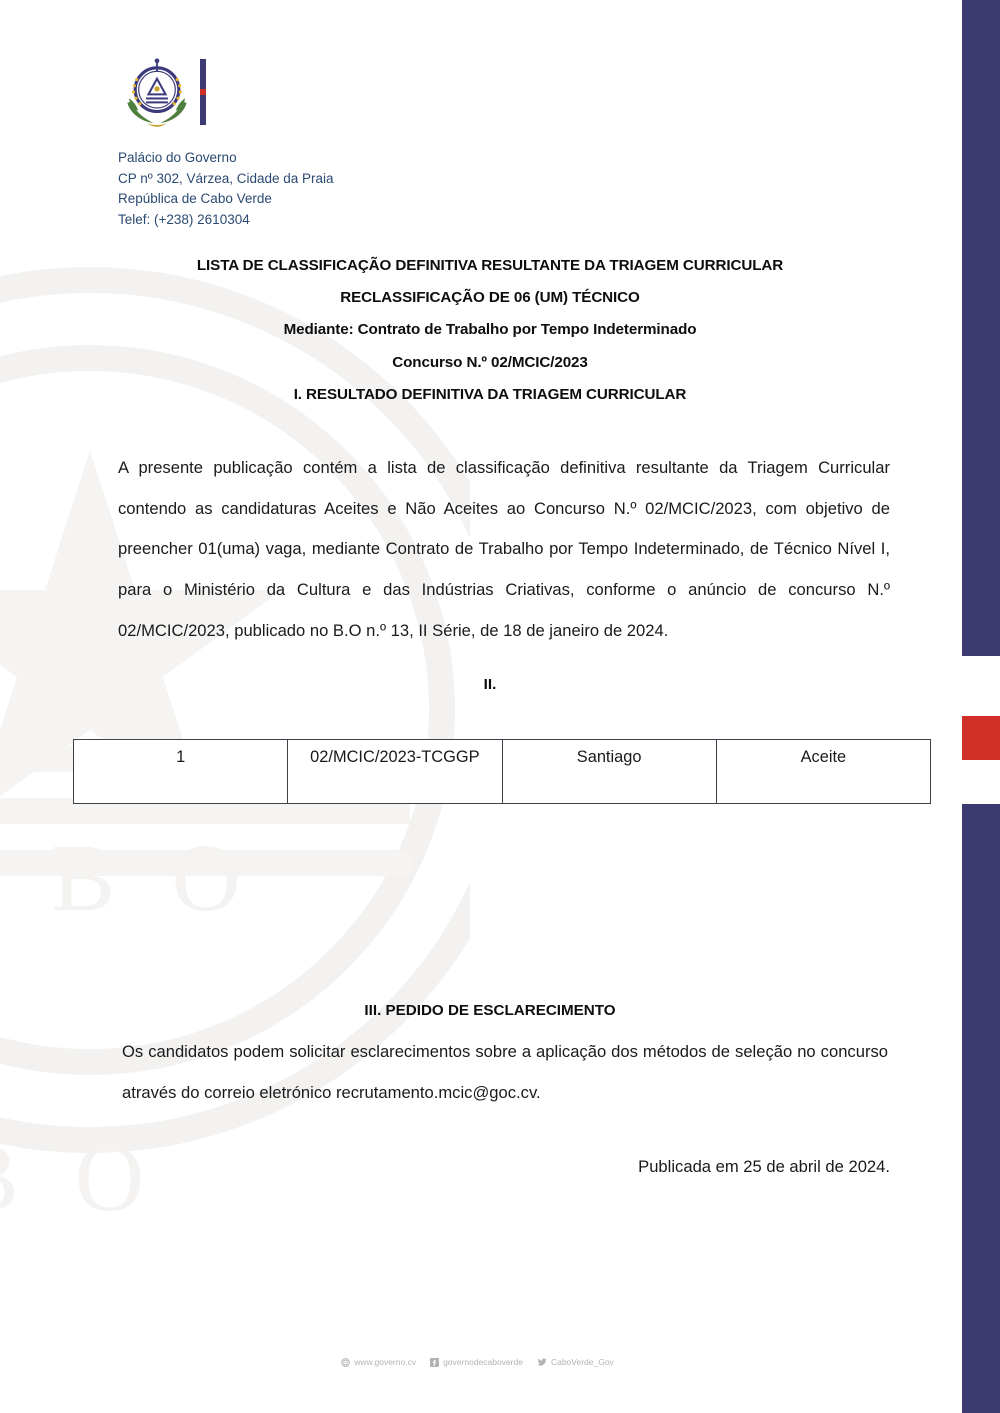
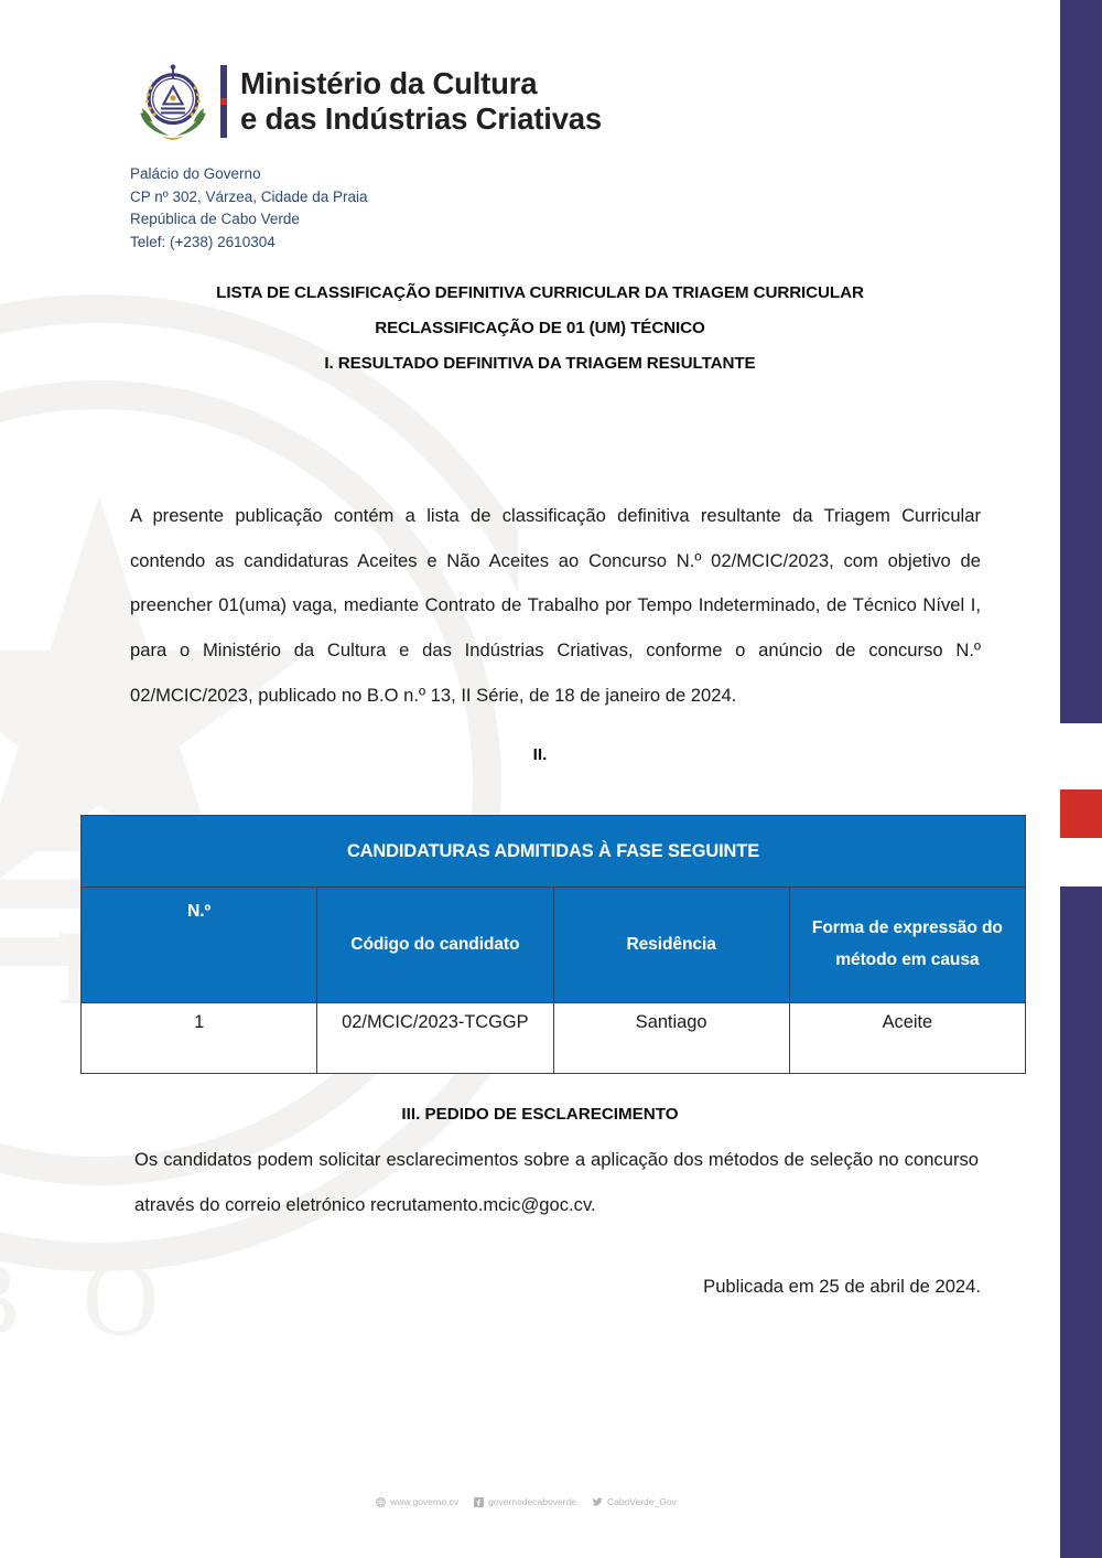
+ Ministério da Cultura
+ e das Indústrias Criativas
  Palácio do Governo
  CP nº 302, Várzea, Cidade da Praia
  República de Cabo Verde
  Telef: (+238) 2610304
- LISTA DE CLASSIFICAÇÃO DEFINITIVA RESULTANTE DA TRIAGEM CURRICULAR
+ LISTA DE CLASSIFICAÇÃO DEFINITIVA CURRICULAR DA TRIAGEM CURRICULAR
- RECLASSIFICAÇÃO DE 06 (UM) TÉCNICO
+ RECLASSIFICAÇÃO DE 01 (UM) TÉCNICO
- Mediante: Contrato de Trabalho por Tempo Indeterminado
- Concurso N.º 02/MCIC/2023
- I. RESULTADO DEFINITIVA DA TRIAGEM CURRICULAR
+ I. RESULTADO DEFINITIVA DA TRIAGEM RESULTANTE
  A presente publicação contém a lista de classificação definitiva resultante da Triagem Curricular contendo as candidaturas Aceites e Não Aceites ao Concurso N.º 02/MCIC/2023, com objetivo de preencher 01(uma) vaga, mediante Contrato de Trabalho por Tempo Indeterminado, de Técnico Nível I, para o Ministério da Cultura e das Indústrias Criativas, conforme o anúncio de concurso N.º 02/MCIC/2023, publicado no B.O n.º 13, II Série, de 18 de janeiro de 2024.
  II.
+ CANDIDATURAS ADMITIDAS À FASE SEGUINTE
+ N.º	Código do candidato	Residência	Forma de expressão do método em causa
  1	02/MCIC/2023-TCGGP	Santiago	Aceite
  III. PEDIDO DE ESCLARECIMENTO
  Os candidatos podem solicitar esclarecimentos sobre a aplicação dos métodos de seleção no concurso através do correio eletrónico recrutamento.mcic@goc.cv.
  Publicada em 25 de abril de 2024.
  www.governo.cv
  governodecaboverde
  CaboVerde_Gov
